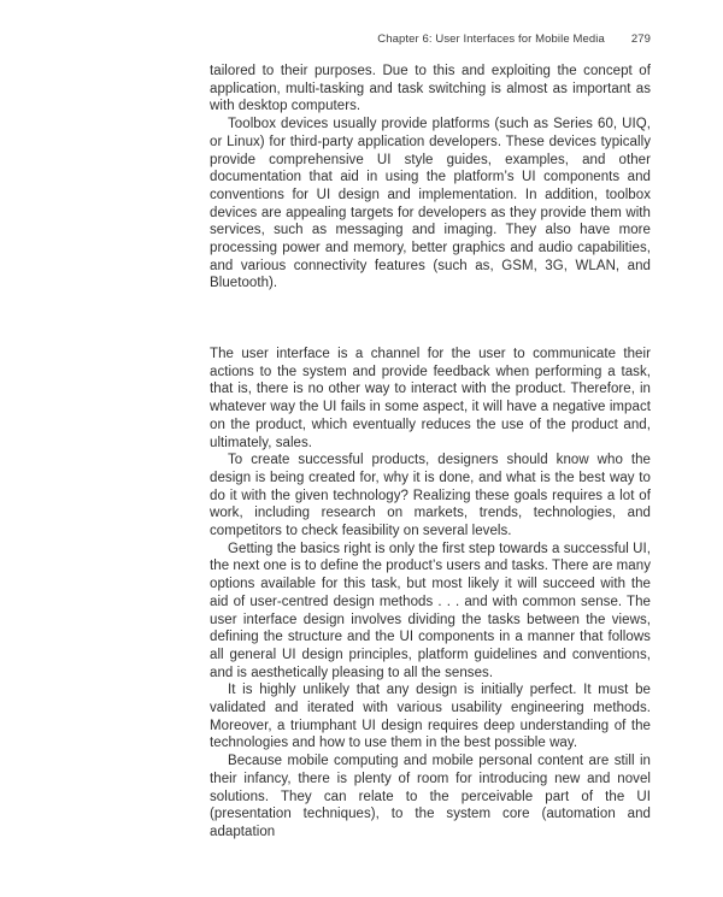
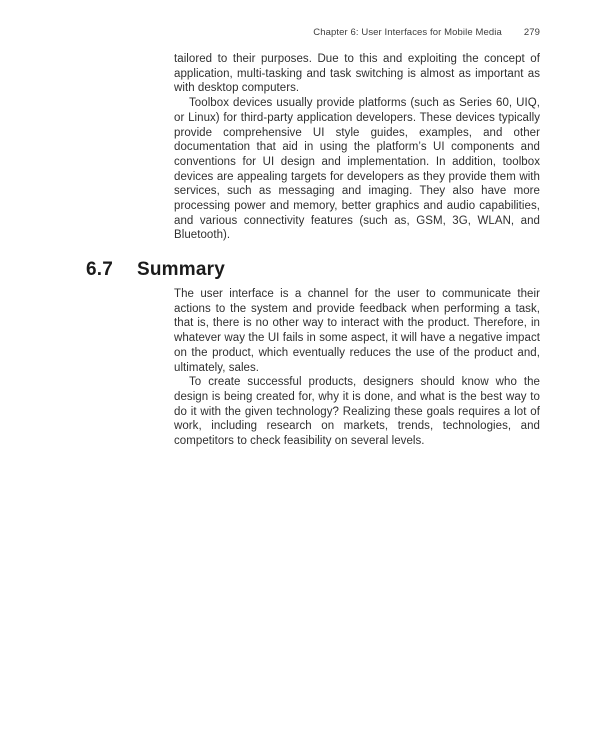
  Chapter 6: User Interfaces for Mobile Media
  279
  tailored to their purposes. Due to this and exploiting the concept of application, multi-tasking and task switching is almost as important as with desktop computers.
  Toolbox devices usually provide platforms (such as Series 60, UIQ, or Linux) for third-party application developers. These devices typically provide comprehensive UI style guides, examples, and other documentation that aid in using the platform’s UI components and conventions for UI design and implementation. In addition, toolbox devices are appealing targets for developers as they provide them with services, such as messaging and imaging. They also have more processing power and memory, better graphics and audio capabilities, and various connectivity features (such as, GSM, 3G, WLAN, and Bluetooth).
+ 6.7
+ Summary
  The user interface is a channel for the user to communicate their actions to the system and provide feedback when performing a task, that is, there is no other way to interact with the product. Therefore, in whatever way the UI fails in some aspect, it will have a negative impact on the product, which eventually reduces the use of the product and, ultimately, sales.
  To create successful products, designers should know who the design is being created for, why it is done, and what is the best way to do it with the given technology? Realizing these goals requires a lot of work, including research on markets, trends, technologies, and competitors to check feasibility on several levels.
- Getting the basics right is only the first step towards a successful UI, the next one is to define the product’s users and tasks. There are many options available for this task, but most likely it will succeed with the aid of user-centred design methods . . . and with common sense. The user interface design involves dividing the tasks between the views, defining the structure and the UI components in a manner that follows all general UI design principles, platform guidelines and conventions, and is aesthetically pleasing to all the senses.
- It is highly unlikely that any design is initially perfect. It must be validated and iterated with various usability engineering methods. Moreover, a triumphant UI design requires deep understanding of the technologies and how to use them in the best possible way.
- Because mobile computing and mobile personal content are still in their infancy, there is plenty of room for introducing new and novel solutions. They can relate to the perceivable part of the UI (presentation techniques), to the system core (automation and adaptation
